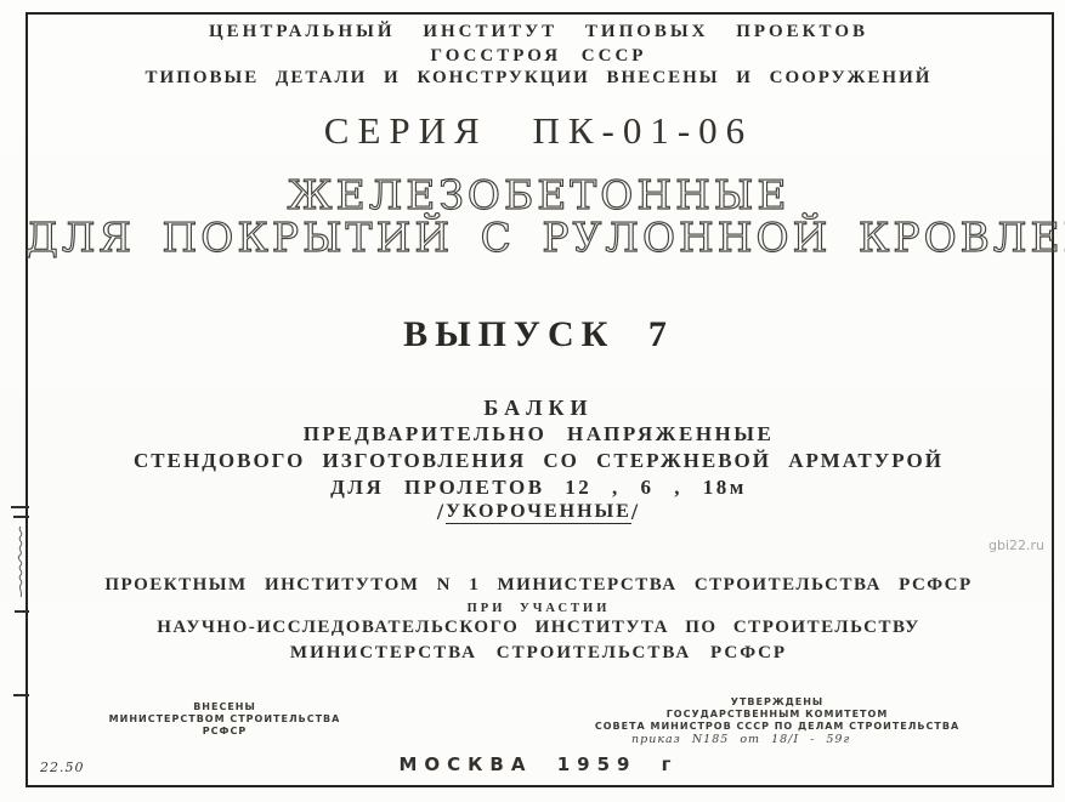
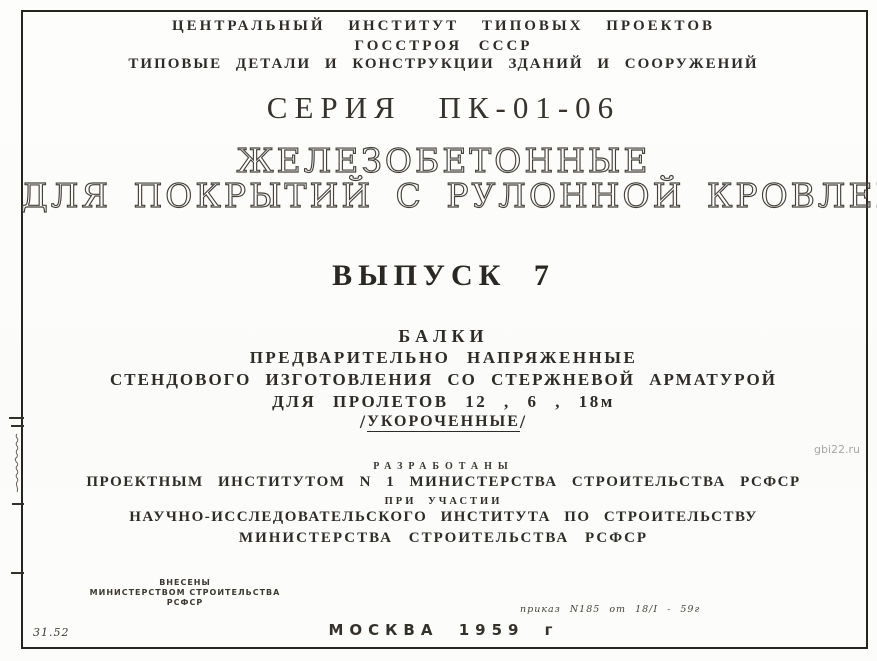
  ЦЕНТРАЛЬНЫЙ ИНСТИТУТ ТИПОВЫХ ПРОЕКТОВ
  ГОССТРОЯ СССР
- ТИПОВЫЕ ДЕТАЛИ И КОНСТРУКЦИИ ВНЕСЕНЫ И СООРУЖЕНИЙ
+ ТИПОВЫЕ ДЕТАЛИ И КОНСТРУКЦИИ ЗДАНИЙ И СООРУЖЕНИЙ
  СЕРИЯ ПК-01-06
  ЖЕЛЕЗОБЕТОННЫЕ
  ДЛЯ ПОКРЫТИЙ С РУЛОННОЙ КРОВЛЕ
  ВЫПУСК 7
  БАЛКИ
  ПРЕДВАРИТЕЛЬНО НАПРЯЖЕННЫЕ
  СТЕНДОВОГО ИЗГОТОВЛЕНИЯ СО СТЕРЖНЕВОЙ АРМАТУРОЙ
  ДЛЯ ПРОЛЕТОВ 12 , 6 , 18м
  /УКОРОЧЕННЫЕ/
+ РАЗРАБОТАНЫ
  ПРОЕКТНЫМ ИНСТИТУТОМ N 1 МИНИСТЕРСТВА СТРОИТЕЛЬСТВА РСФСР
  ПРИ УЧАСТИИ
  НАУЧНО-ИССЛЕДОВАТЕЛЬСКОГО ИНСТИТУТА ПО СТРОИТЕЛЬСТВУ
  МИНИСТЕРСТВА СТРОИТЕЛЬСТВА РСФСР
  ВНЕСЕНЫ
  МИНИСТЕРСТВОМ СТРОИТЕЛЬСТВА
  РСФСР
- УТВЕРЖДЕНЫ
- ГОСУДАРСТВЕННЫМ КОМИТЕТОМ
- СОВЕТА МИНИСТРОВ СССР ПО ДЕЛАМ СТРОИТЕЛЬСТВА
  приказ N185 от 18/I - 59г
  МОСКВА 1959 г
- 22.50
+ 31.52
  gbi22.ru
